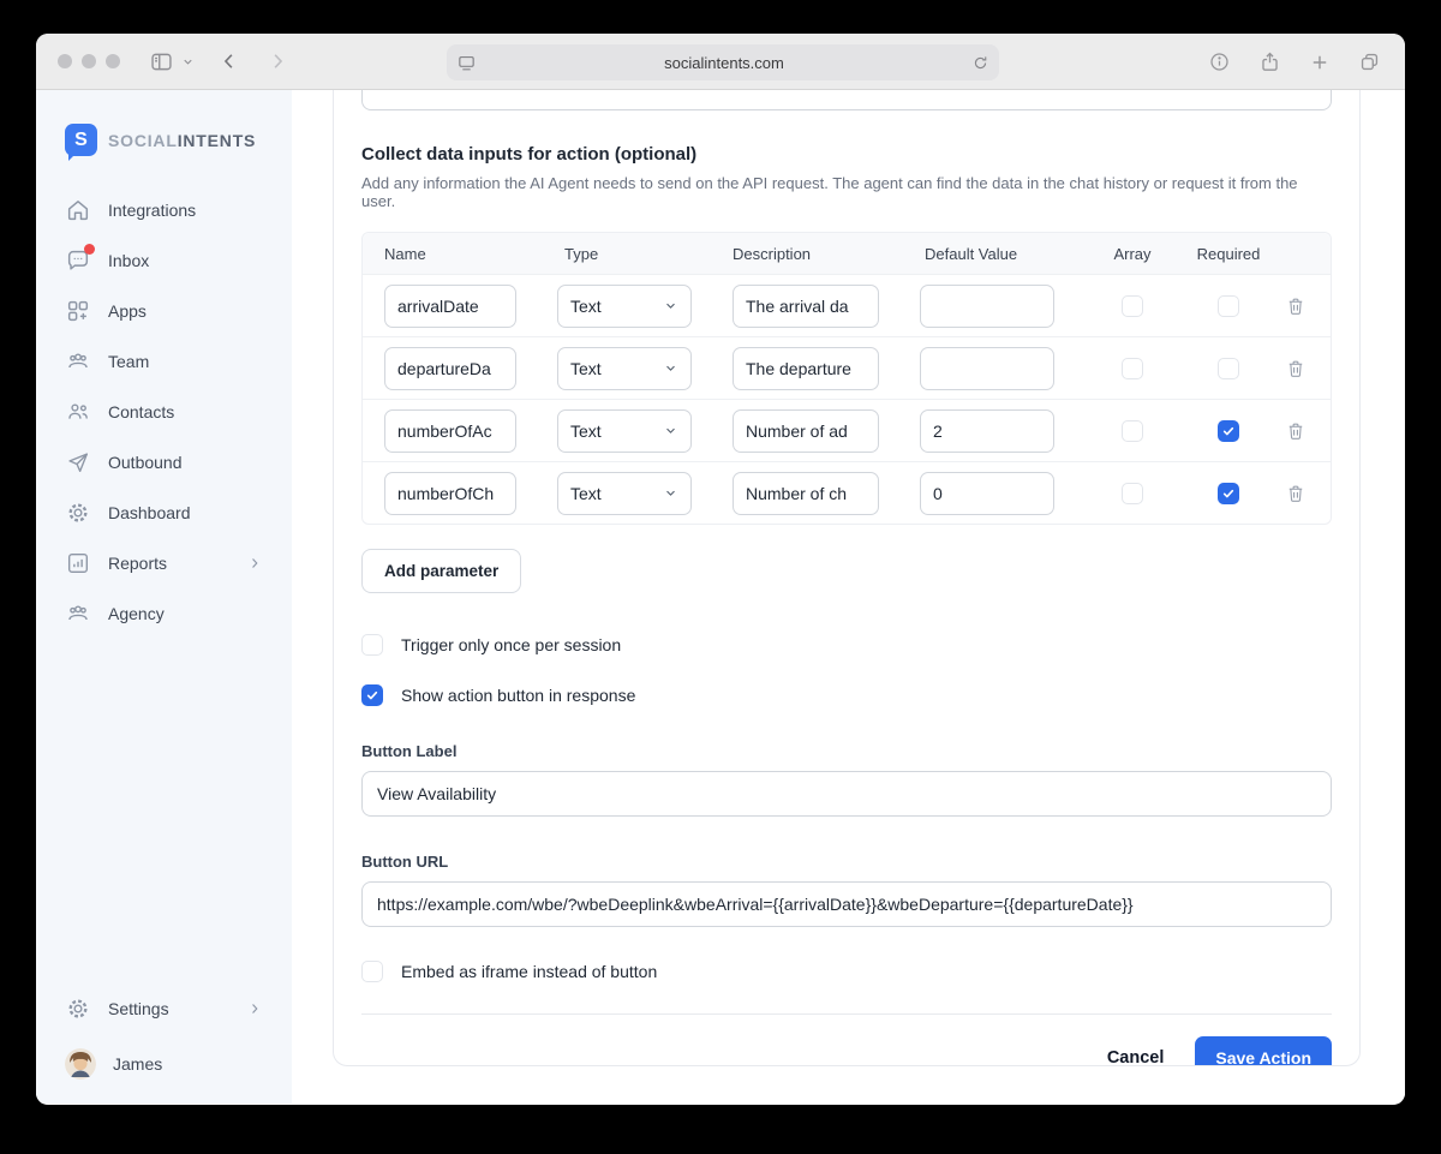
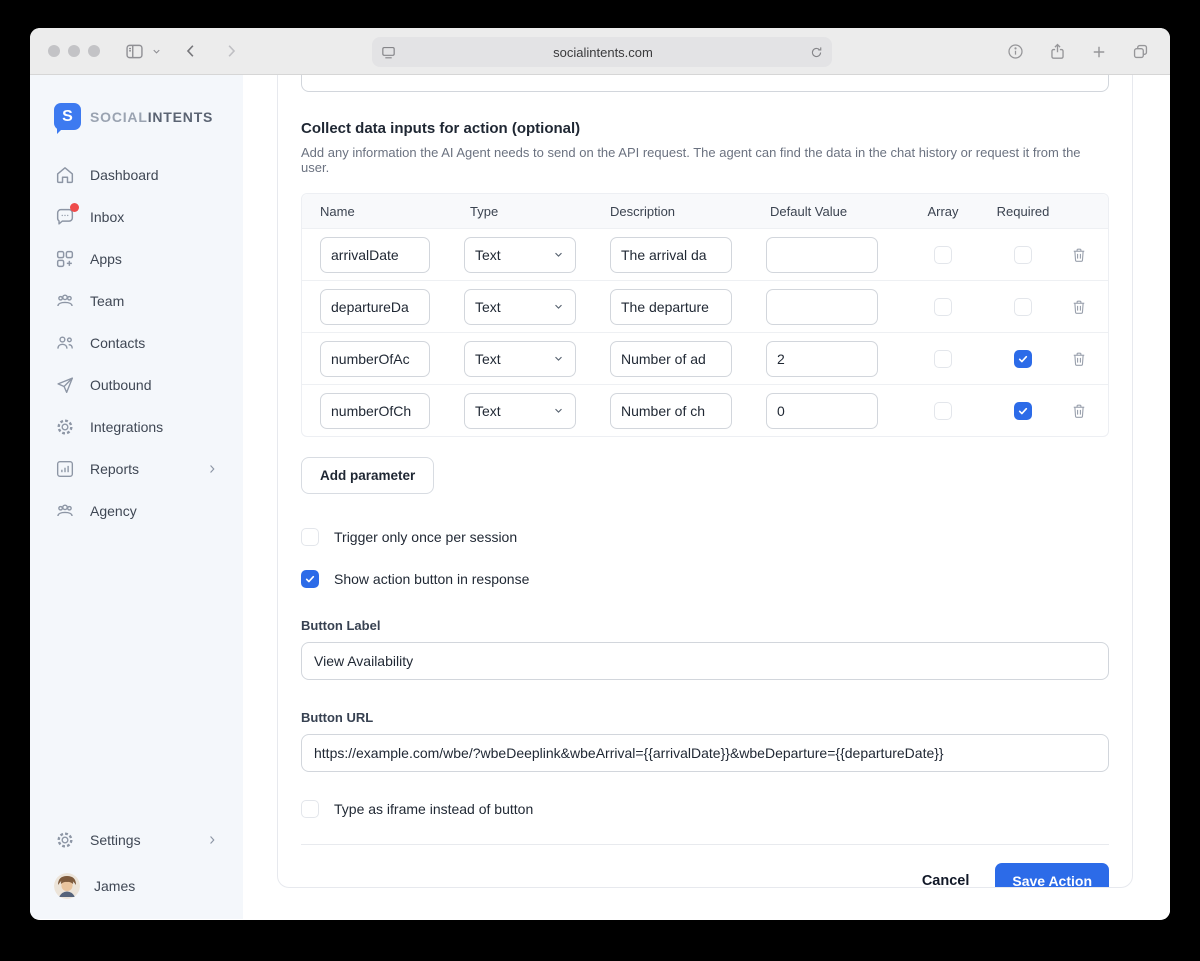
  socialintents.com
  S
  SOCIALINTENTS
- Integrations
+ Dashboard
  Inbox
  Apps
  Team
  Contacts
  Outbound
- Dashboard
+ Integrations
  Reports
  Agency
  Settings
  James
  Collect data inputs for action (optional)
  Add any information the AI Agent needs to send on the API request. The agent can find the data in the chat history or request it from the user.
  Name
  Type
  Description
  Default Value
  Array
  Required
  arrivalDate
  Text
  The arrival da
  departureDa
  Text
  The departure
  numberOfAc
  Text
  Number of ad
  2
  numberOfCh
  Text
  Number of ch
  0
  Add parameter
  Trigger only once per session
  Show action button in response
  Button Label
  View Availability
  Button URL
  https://example.com/wbe/?wbeDeeplink&wbeArrival={{arrivalDate}}&wbeDeparture={{departureDate}}
- Embed as iframe instead of button
+ Type as iframe instead of button
  Cancel
  Save Action
